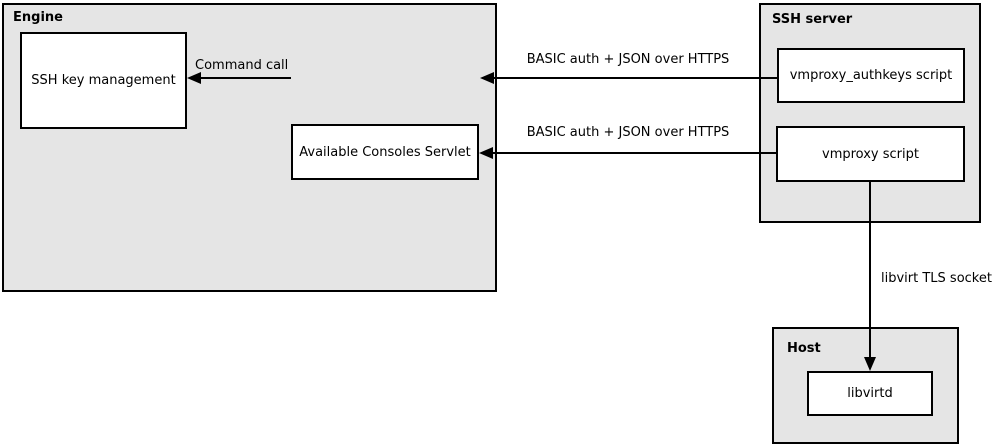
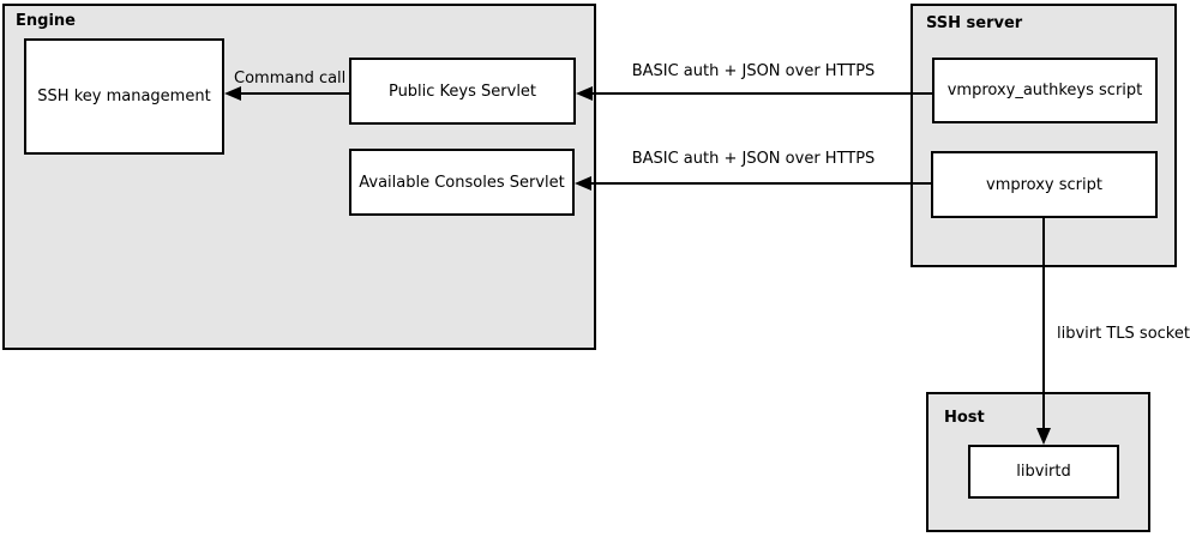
  Engine
  SSH server
  Host
  SSH key management
+ Public Keys Servlet
  Available Consoles Servlet
  vmproxy_authkeys script
  vmproxy script
  libvirtd
  Command call
  BASIC auth + JSON over HTTPS
  BASIC auth + JSON over HTTPS
  libvirt TLS socket
